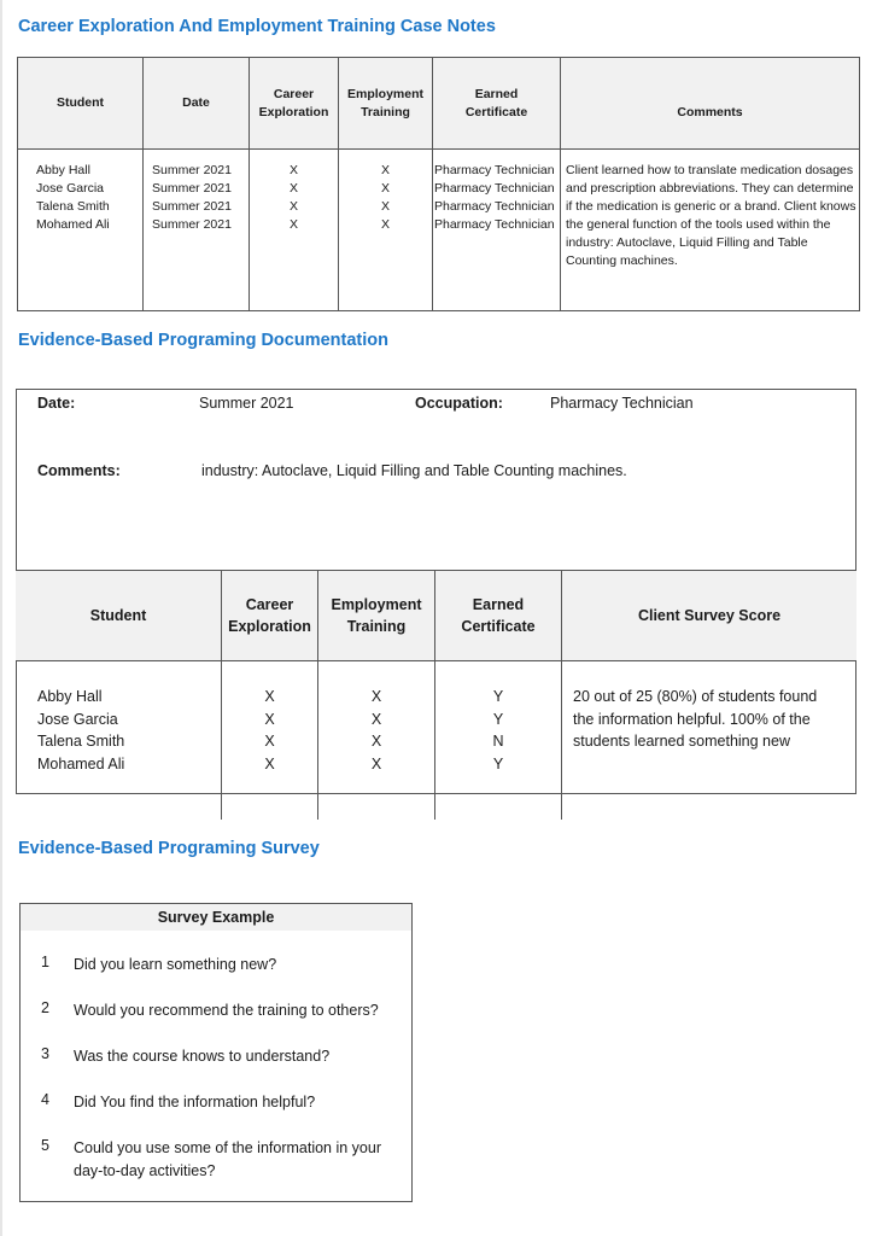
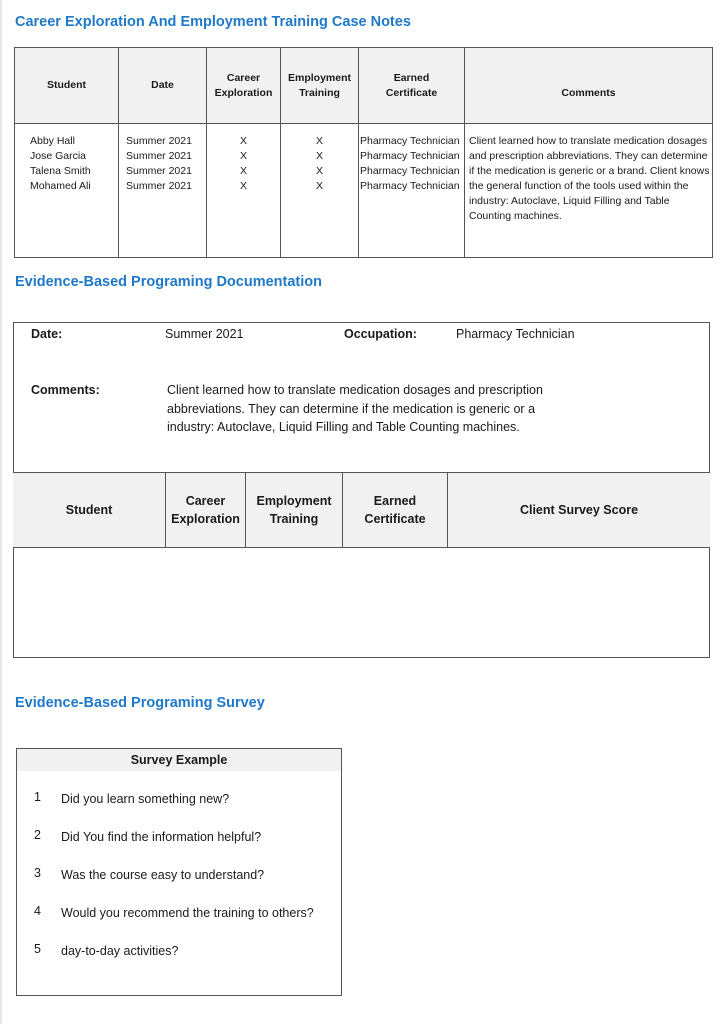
  Career Exploration And Employment Training Case Notes
  Student	Date	Career Exploration	Employment Training	Earned Certificate	Comments
  Abby Hall Jose Garcia Talena Smith Mohamed Ali	Summer 2021 Summer 2021 Summer 2021 Summer 2021	X X X X	X X X X	Pharmacy Technician Pharmacy Technician Pharmacy Technician Pharmacy Technician	Client learned how to translate medication dosages and prescription abbreviations. They can determine if the medication is generic or a brand. Client knows the general function of the tools used within the industry: Autoclave, Liquid Filling and Table Counting machines.
  Evidence-Based Programing Documentation
  Date:
  Summer 2021
  Occupation:
  Pharmacy Technician
  Comments:
+ Client learned how to translate medication dosages and prescription
+ abbreviations. They can determine if the medication is generic or a
  industry: Autoclave, Liquid Filling and Table Counting machines.
  Student	Career Exploration	Employment Training	Earned Certificate	Client Survey Score
- Abby Hall Jose Garcia Talena Smith Mohamed Ali	X X X X	X X X X	Y Y N Y	20 out of 25 (80%) of students found the information helpful. 100% of the students learned something new
  Evidence-Based Programing Survey
  Survey Example
  1
  Did you learn something new?
  2
- Would you recommend the training to others?
+ Did You find the information helpful?
  3
- Was the course knows to understand?
+ Was the course easy to understand?
  4
- Did You find the information helpful?
+ Would you recommend the training to others?
  5
- Could you use some of the information in your
  day-to-day activities?
